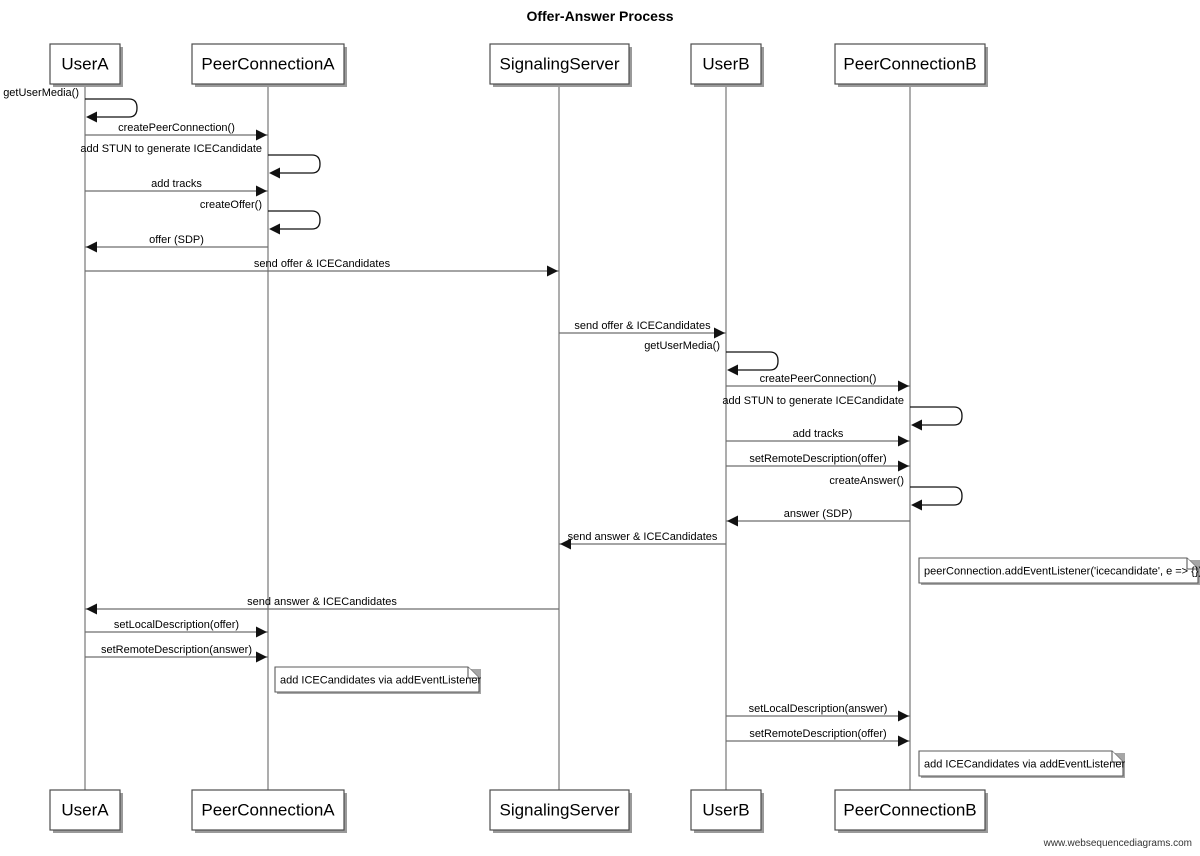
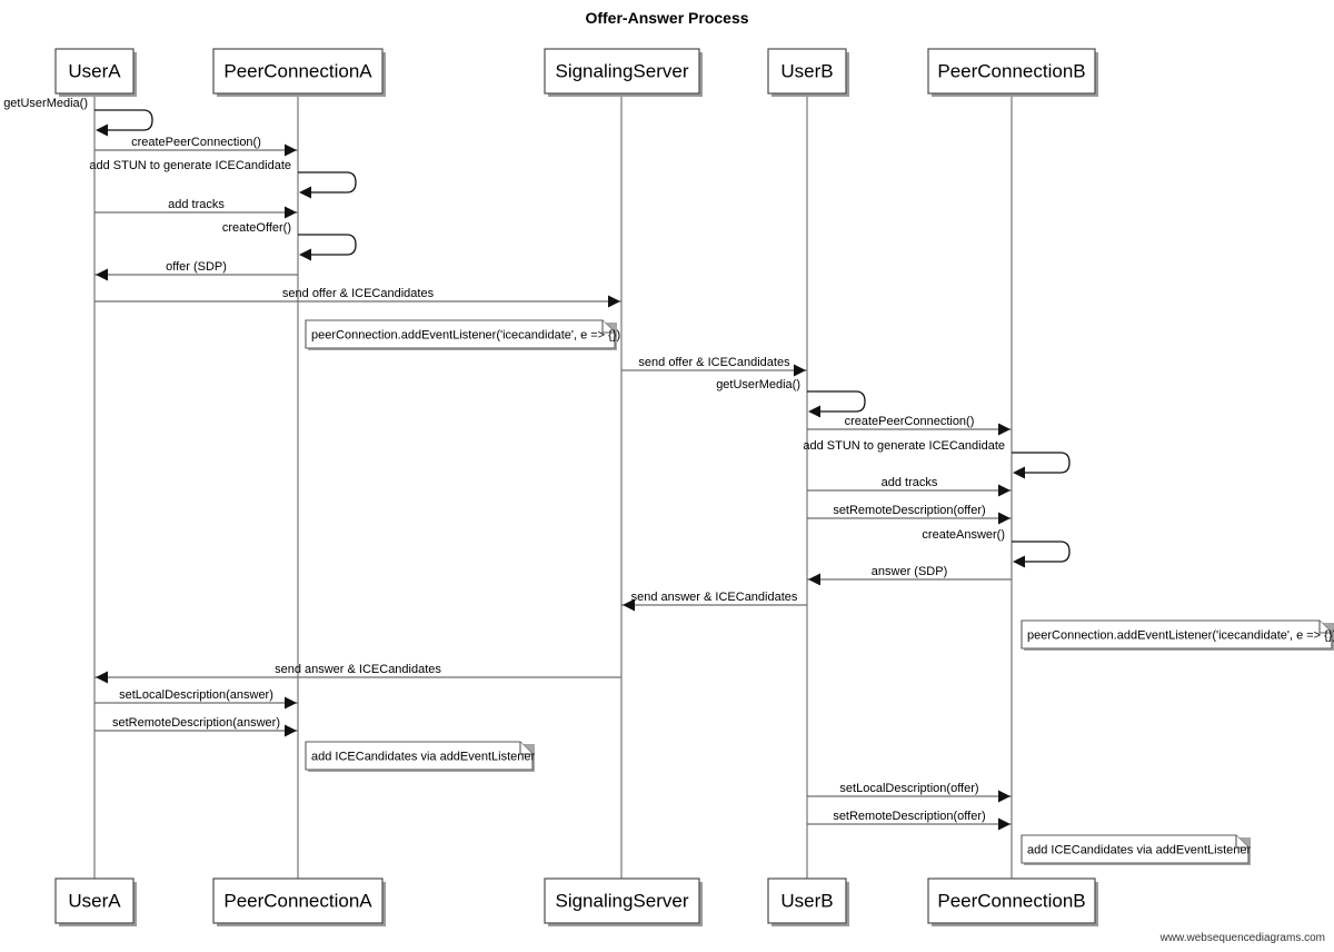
  Offer-Answer Process
  getUserMedia()
  createPeerConnection()
  add STUN to generate ICECandidate
  add tracks
  createOffer()
  offer (SDP)
  send offer & ICECandidates
  send offer & ICECandidates
  getUserMedia()
  createPeerConnection()
  add STUN to generate ICECandidate
  add tracks
  setRemoteDescription(offer)
  createAnswer()
  answer (SDP)
  send answer & ICECandidates
  send answer & ICECandidates
- setLocalDescription(offer)
+ setLocalDescription(answer)
  setRemoteDescription(answer)
- setLocalDescription(answer)
+ setLocalDescription(offer)
  setRemoteDescription(offer)
+ peerConnection.addEventListener('icecandidate', e => {})
  peerConnection.addEventListener('icecandidate', e => {}
  add ICECandidates via addEventListener
  add ICECandidates via addEventListener
  UserA
  UserA
  PeerConnectionA
  PeerConnectionA
  SignalingServer
  SignalingServer
  UserB
  UserB
  PeerConnectionB
  PeerConnectionB
  www.websequencediagrams.com
